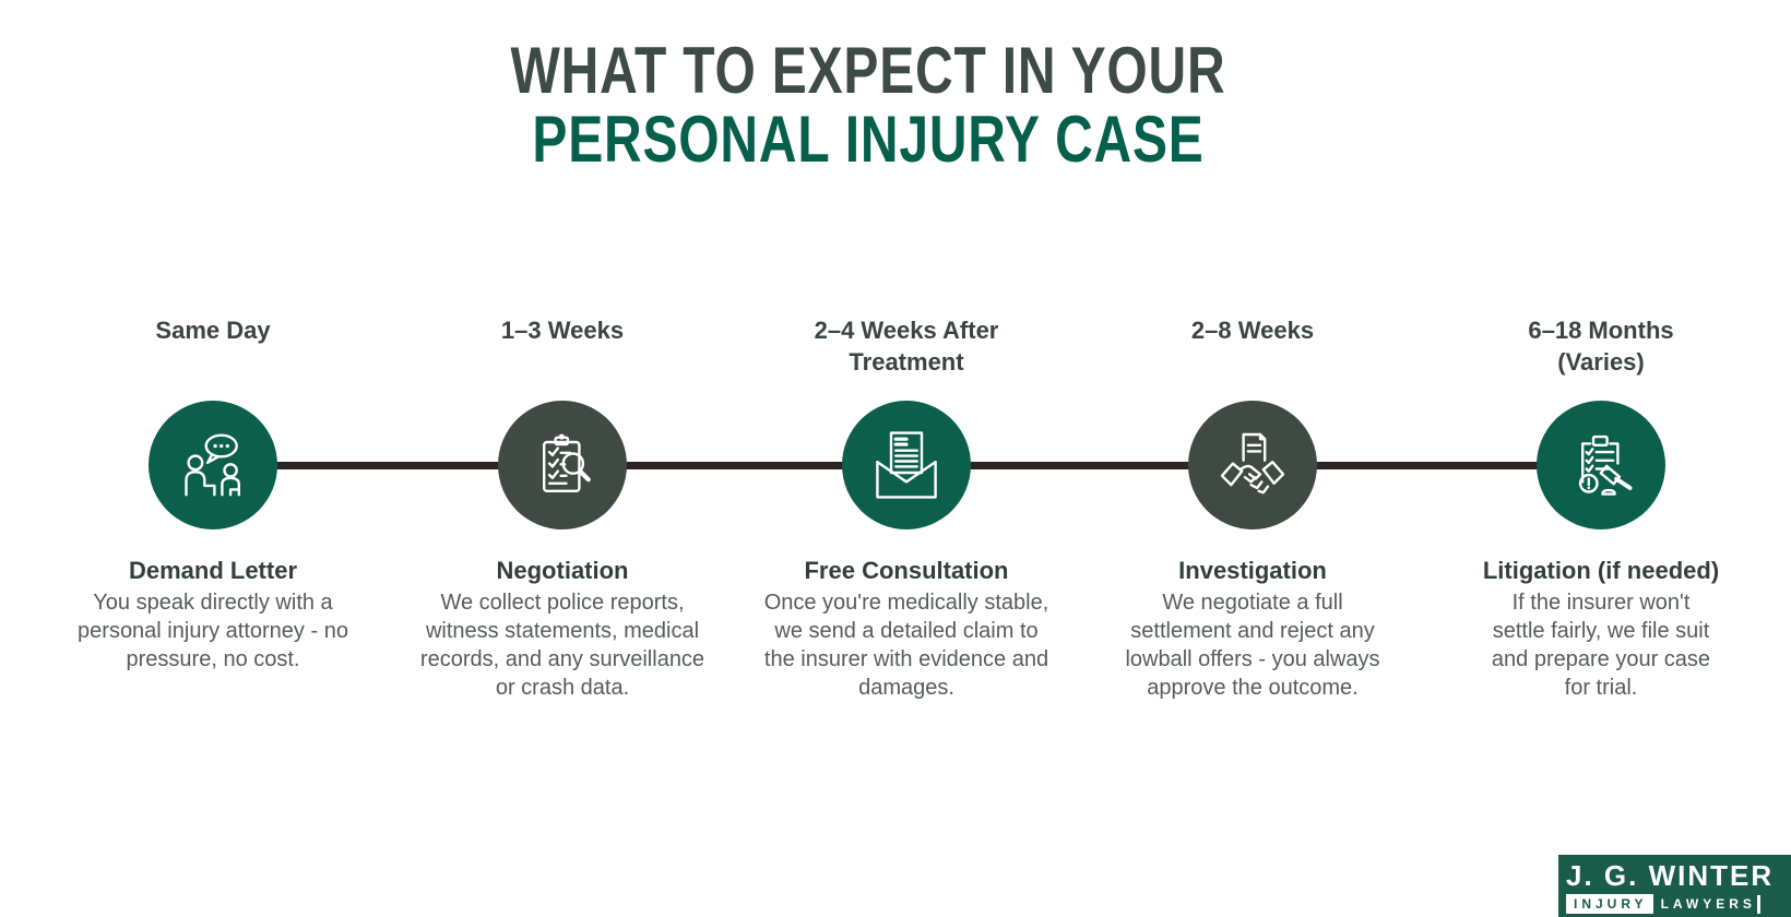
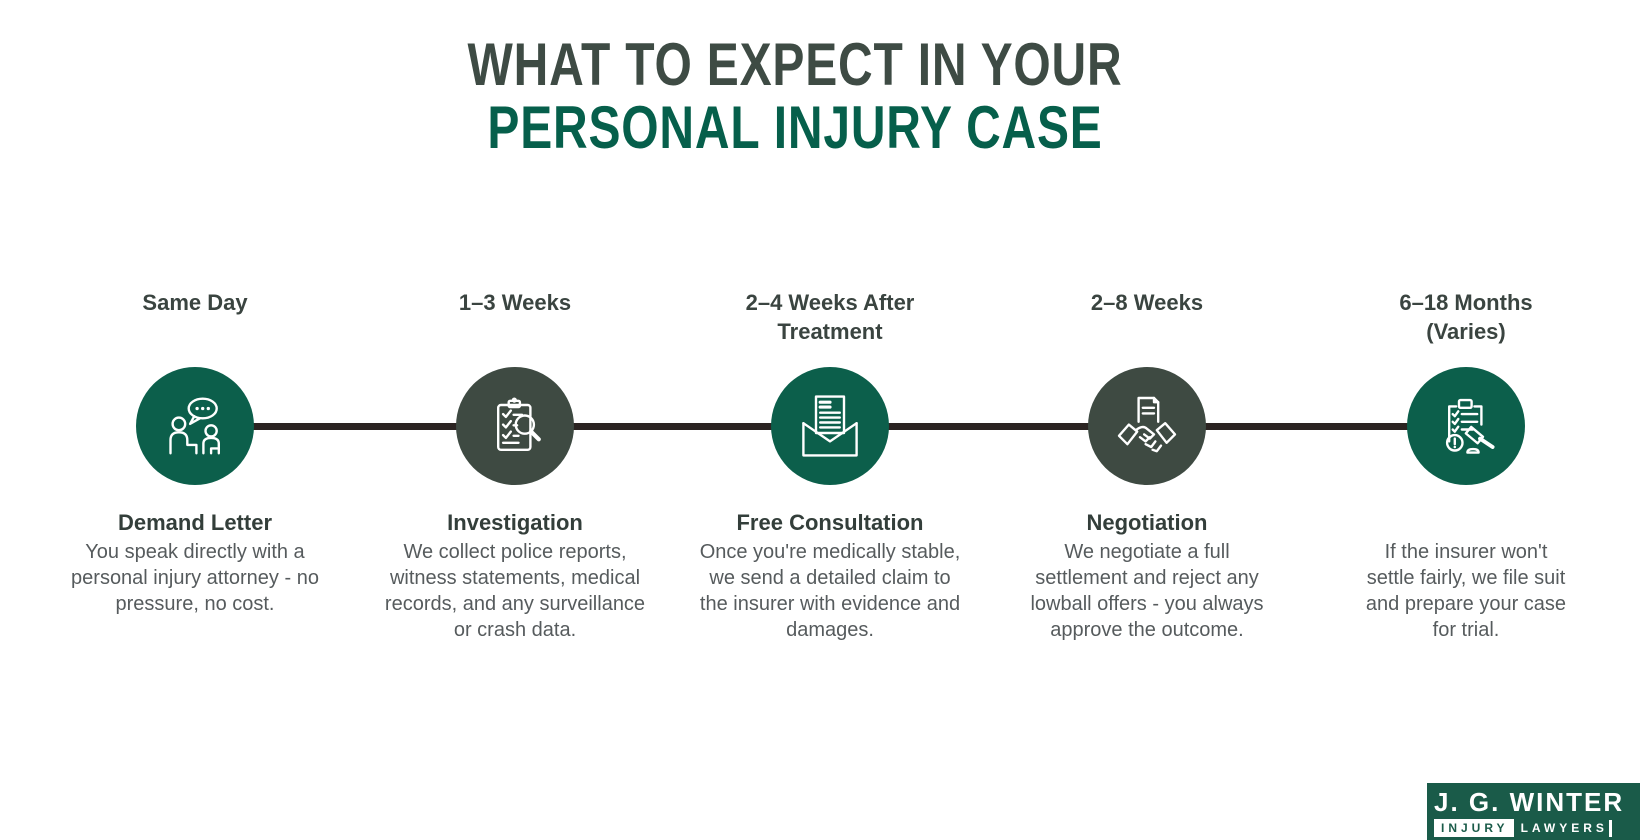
  WHAT TO EXPECT IN YOUR
  PERSONAL INJURY CASE
  Same Day
  Demand Letter
  You speak directly with a
  personal injury attorney - no
  pressure, no cost.
  1–3 Weeks
- Negotiation
+ Investigation
  We collect police reports,
  witness statements, medical
  records, and any surveillance
  or crash data.
  2–4 Weeks After
  Treatment
  Free Consultation
  Once you're medically stable,
  we send a detailed claim to
  the insurer with evidence and
  damages.
  2–8 Weeks
- Investigation
+ Negotiation
  We negotiate a full
  settlement and reject any
  lowball offers - you always
  approve the outcome.
  6–18 Months
  (Varies)
- Litigation (if needed)
  If the insurer won't
  settle fairly, we file suit
  and prepare your case
  for trial.
  J. G. WINTER
  INJURY
  LAWYERS
